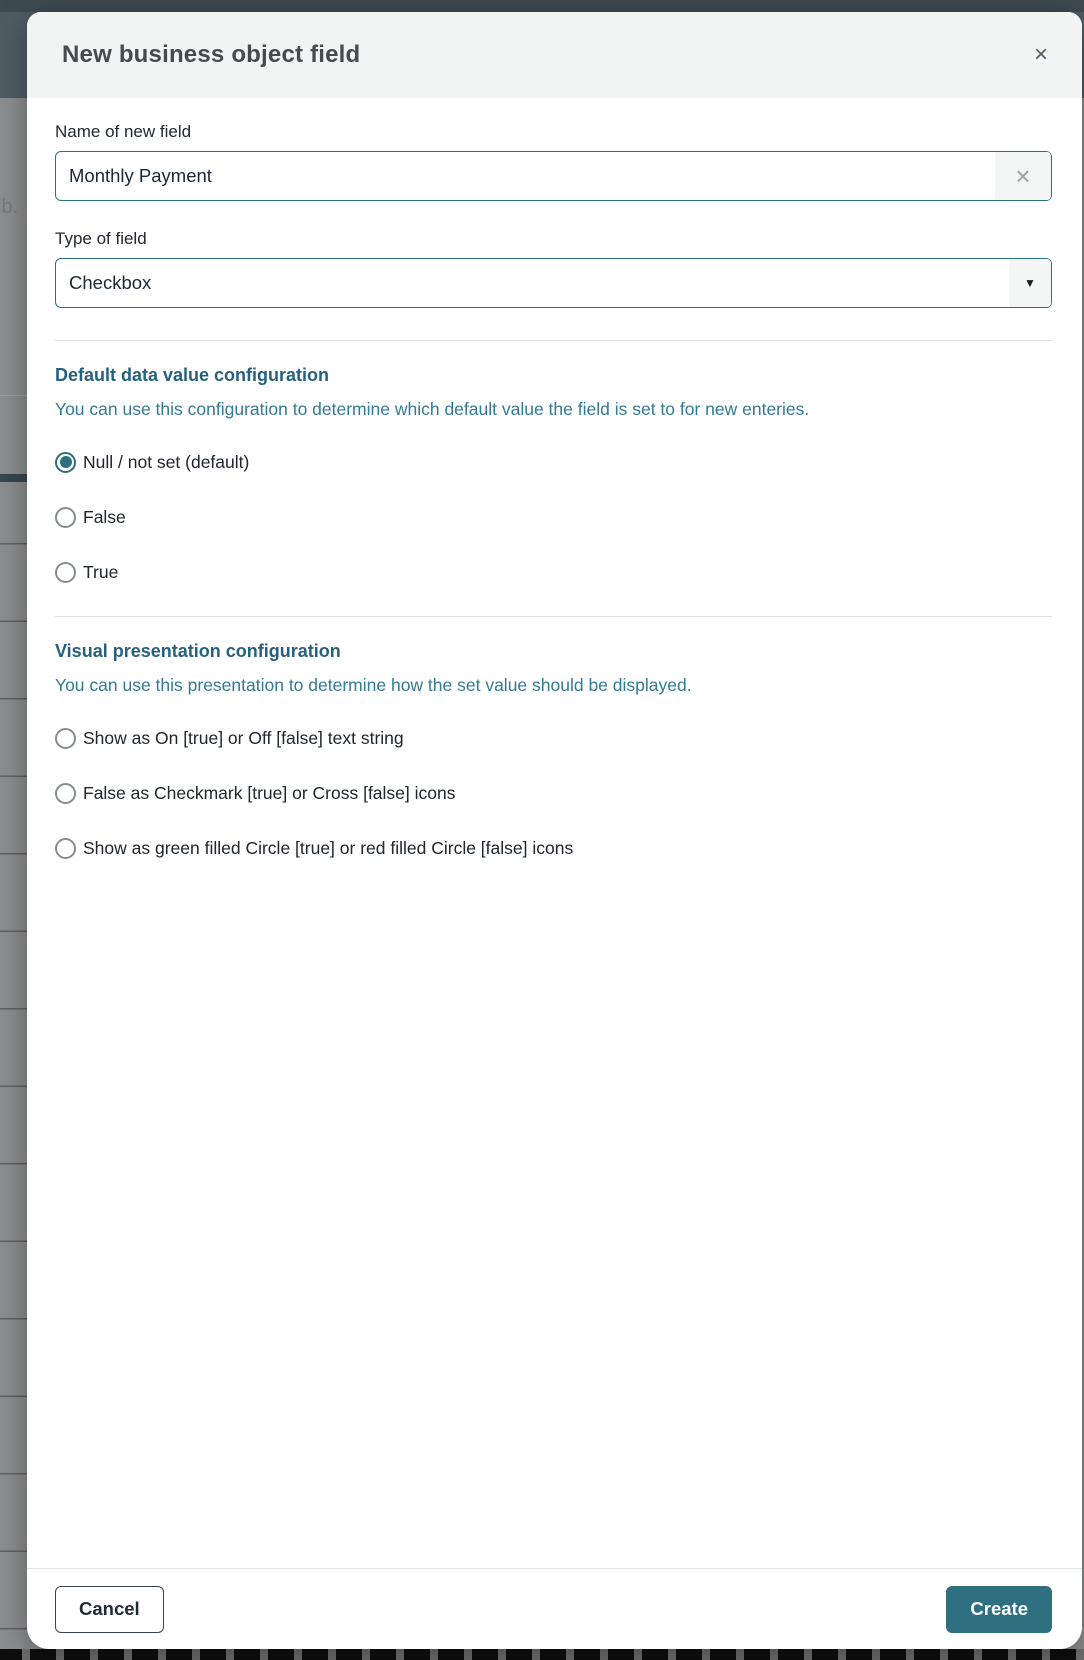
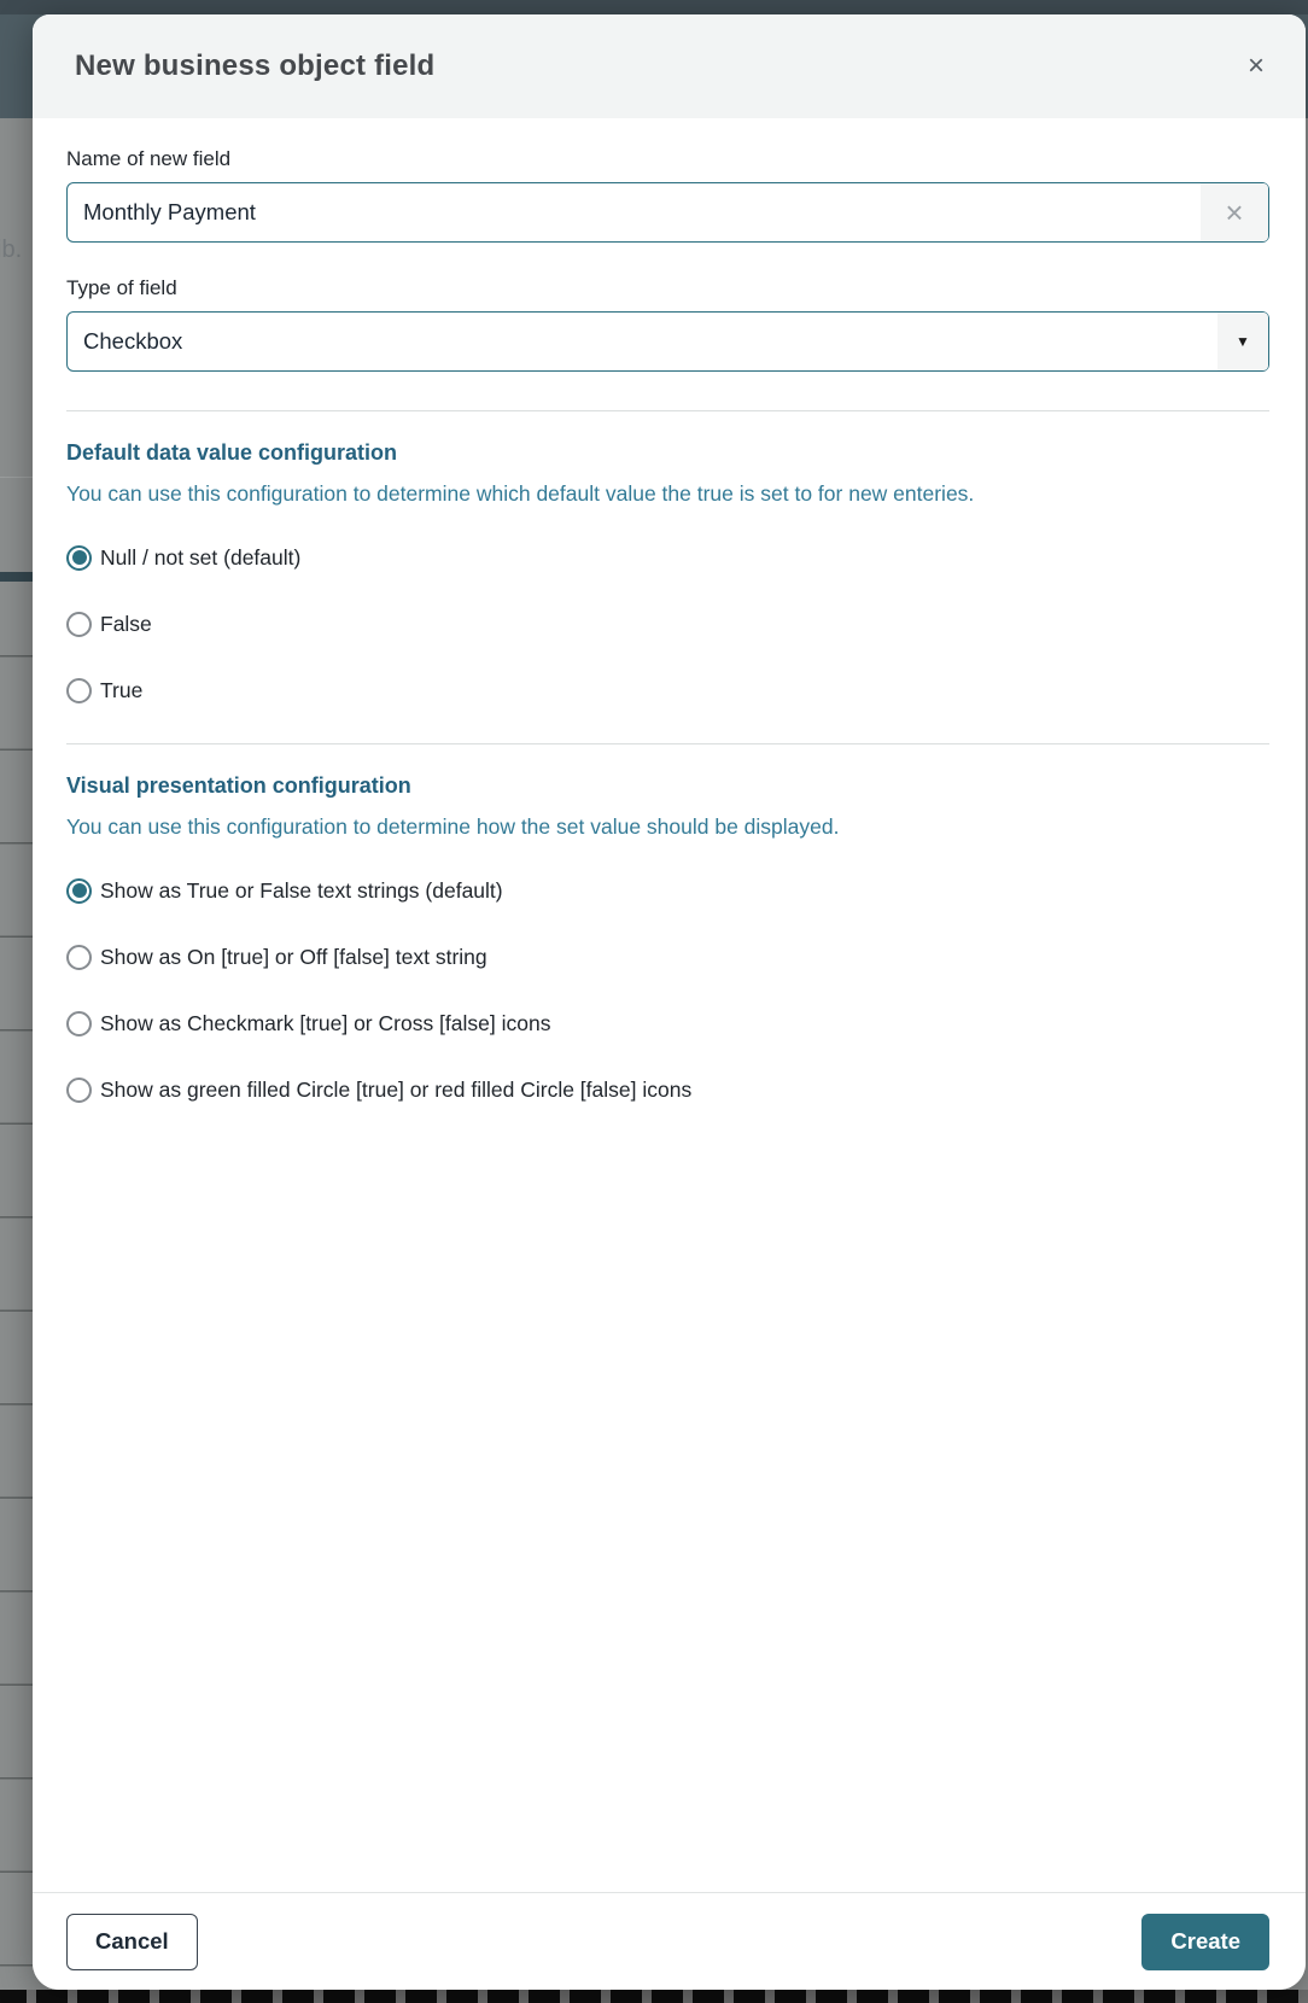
  New business object field
  ×
  Name of new field
  Monthly Payment
  ×
  Type of field
  Checkbox
  ▼
  Default data value configuration
- You can use this configuration to determine which default value the field is set to for new enteries.
+ You can use this configuration to determine which default value the true is set to for new enteries.
  Null / not set (default)
  False
  True
  Visual presentation configuration
- You can use this presentation to determine how the set value should be displayed.
+ You can use this configuration to determine how the set value should be displayed.
+ Show as True or False text strings (default)
  Show as On [true] or Off [false] text string
- False as Checkmark [true] or Cross [false] icons
+ Show as Checkmark [true] or Cross [false] icons
  Show as green filled Circle [true] or red filled Circle [false] icons
  Cancel
  Create
